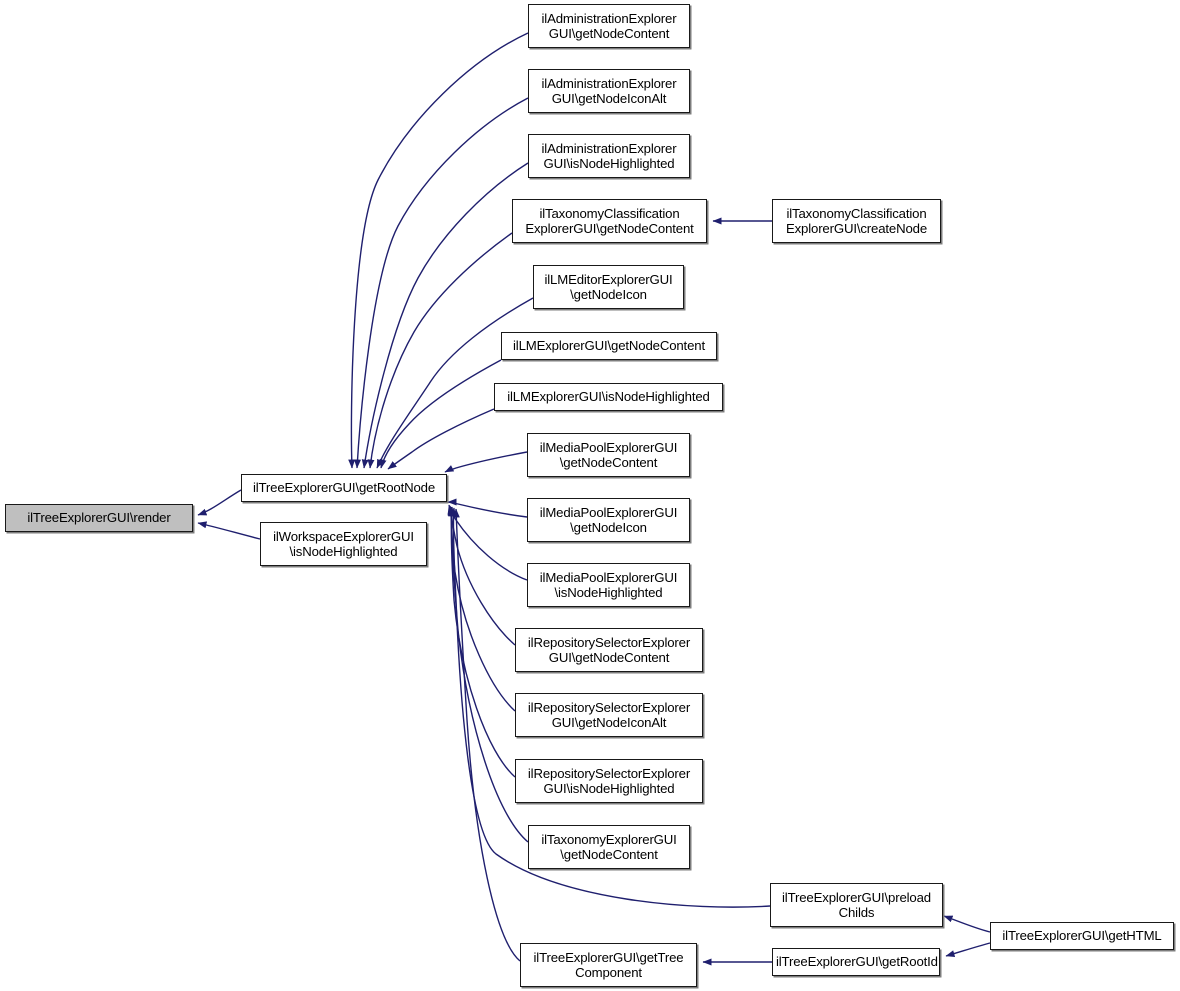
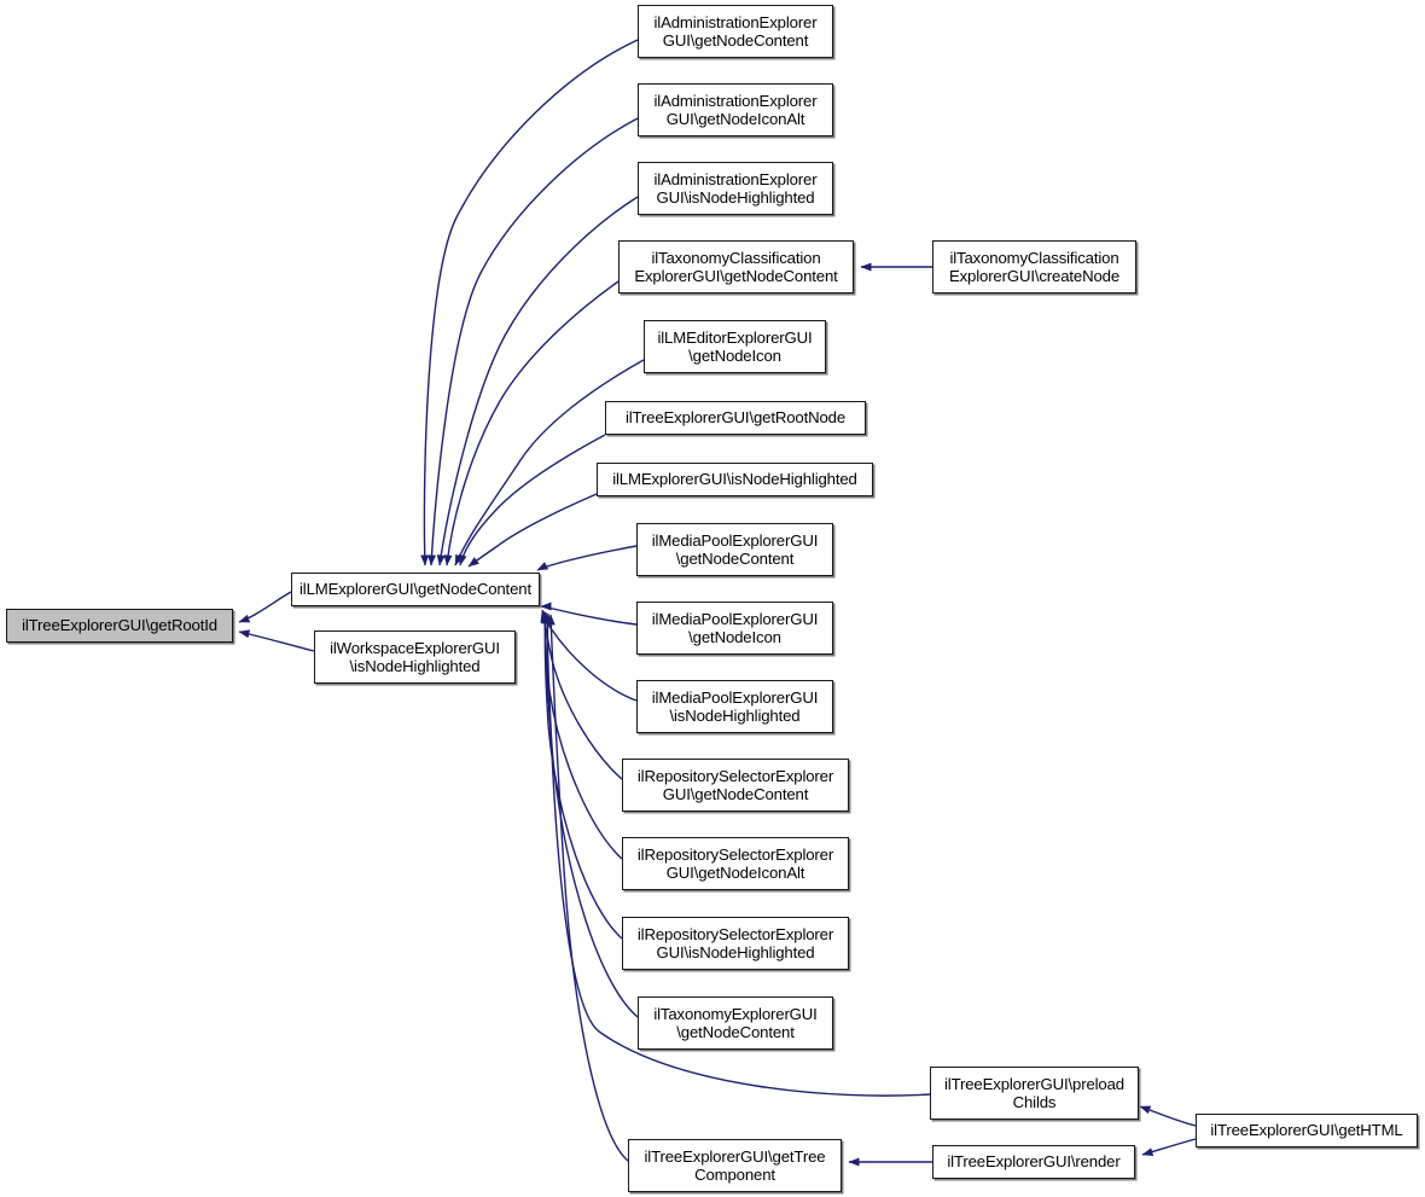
- ilTreeExplorerGUI\render
+ ilTreeExplorerGUI\getRootId
- ilTreeExplorerGUI\getRootNode
+ ilLMExplorerGUI\getNodeContent
  ilWorkspaceExplorerGUI
  \isNodeHighlighted
  ilAdministrationExplorer
  GUI\getNodeContent
  ilAdministrationExplorer
  GUI\getNodeIconAlt
  ilAdministrationExplorer
  GUI\isNodeHighlighted
  ilTaxonomyClassification
  ExplorerGUI\getNodeContent
  ilTaxonomyClassification
  ExplorerGUI\createNode
  ilLMEditorExplorerGUI
  \getNodeIcon
- ilLMExplorerGUI\getNodeContent
+ ilTreeExplorerGUI\getRootNode
  ilLMExplorerGUI\isNodeHighlighted
  ilMediaPoolExplorerGUI
  \getNodeContent
  ilMediaPoolExplorerGUI
  \getNodeIcon
  ilMediaPoolExplorerGUI
  \isNodeHighlighted
  ilRepositorySelectorExplorer
  GUI\getNodeContent
  ilRepositorySelectorExplorer
  GUI\getNodeIconAlt
  ilRepositorySelectorExplorer
  GUI\isNodeHighlighted
  ilTaxonomyExplorerGUI
  \getNodeContent
  ilTreeExplorerGUI\preload
  Childs
  ilTreeExplorerGUI\getTree
  Component
- ilTreeExplorerGUI\getRootId
+ ilTreeExplorerGUI\render
  ilTreeExplorerGUI\getHTML
